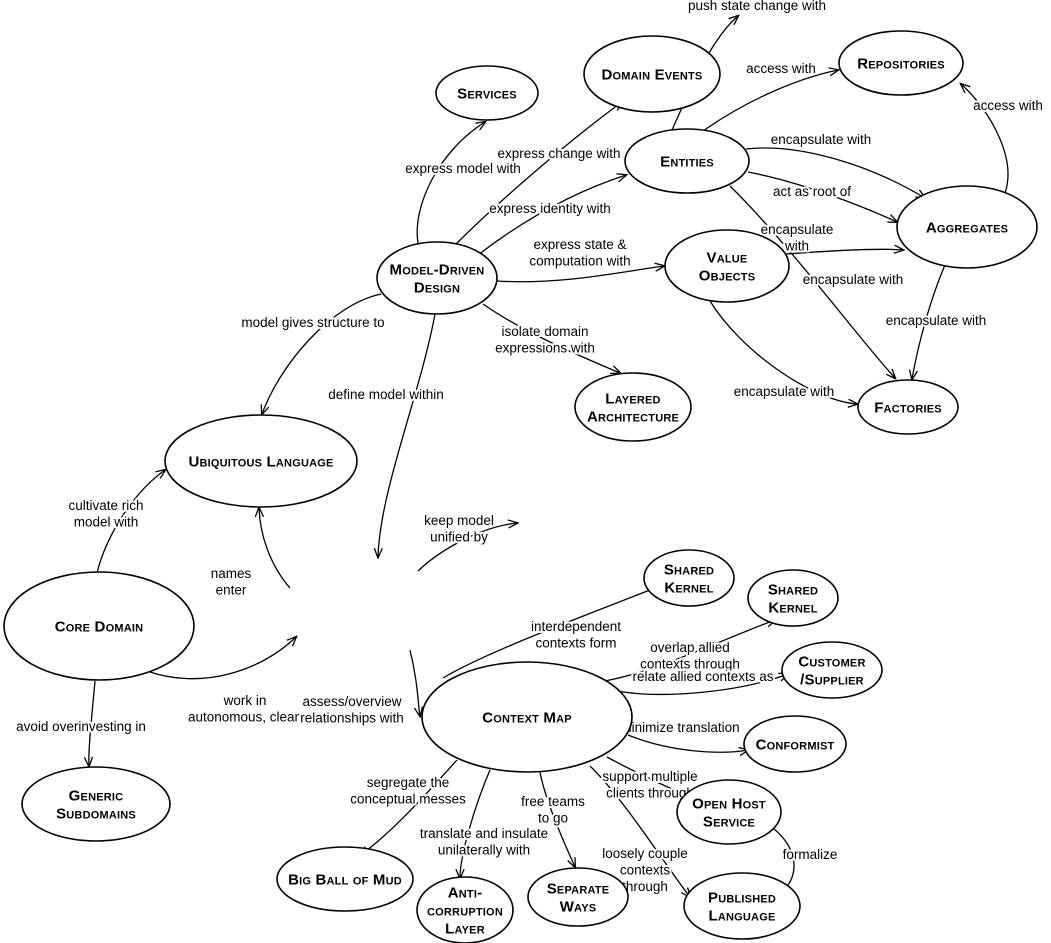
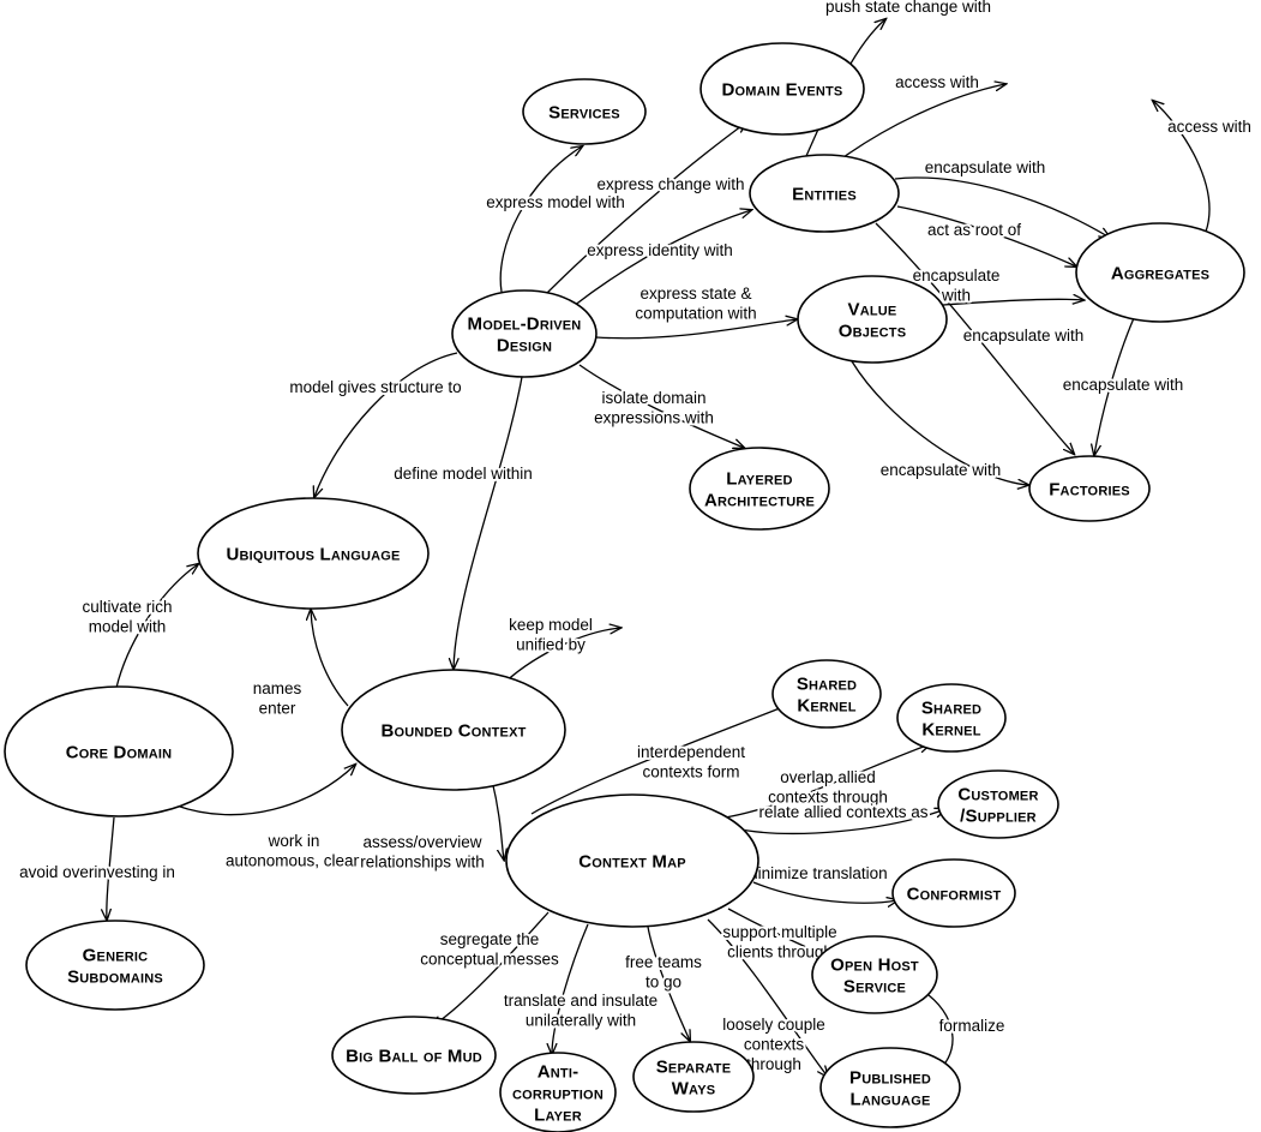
  express model with
  express change with
  express identity with
  express state & computation with
  isolate domain expressions with
  model gives structure to
  define model within
  push state change with
  access with
  encapsulate with
  act as root of
  encapsulate with
  access with
  encapsulate with
  encapsulate with
  encapsulate with
  cultivate rich model with
  avoid overinvesting in
  work in autonomous, clean
  names enter
  keep model unified by
  assess/overview relationships with
  interdependent contexts form
  overlap allied contexts through
  relate allied contexts as
  inimize translation
  support multiple clients throug
  loosely couple contexts hrough
  segregate the conceptual messes
  translate and insulate unilaterally with
  free teams to go
  formalize
  Services
  Domain Events
- Repositories
  Entities
  Aggregates
  Value Objects
  Model-Driven Design
  Factories
  Layered Architecture
  Ubiquitous Language
  Core Domain
+ Bounded Context
  Shared Kernel
  Shared Kernel
  Customer /Supplier
  Context Map
  Conformist
  Open Host Service
  Generic Subdomains
  Big Ball of Mud
  Anti- corruption Layer
  Separate Ways
  Published Language
